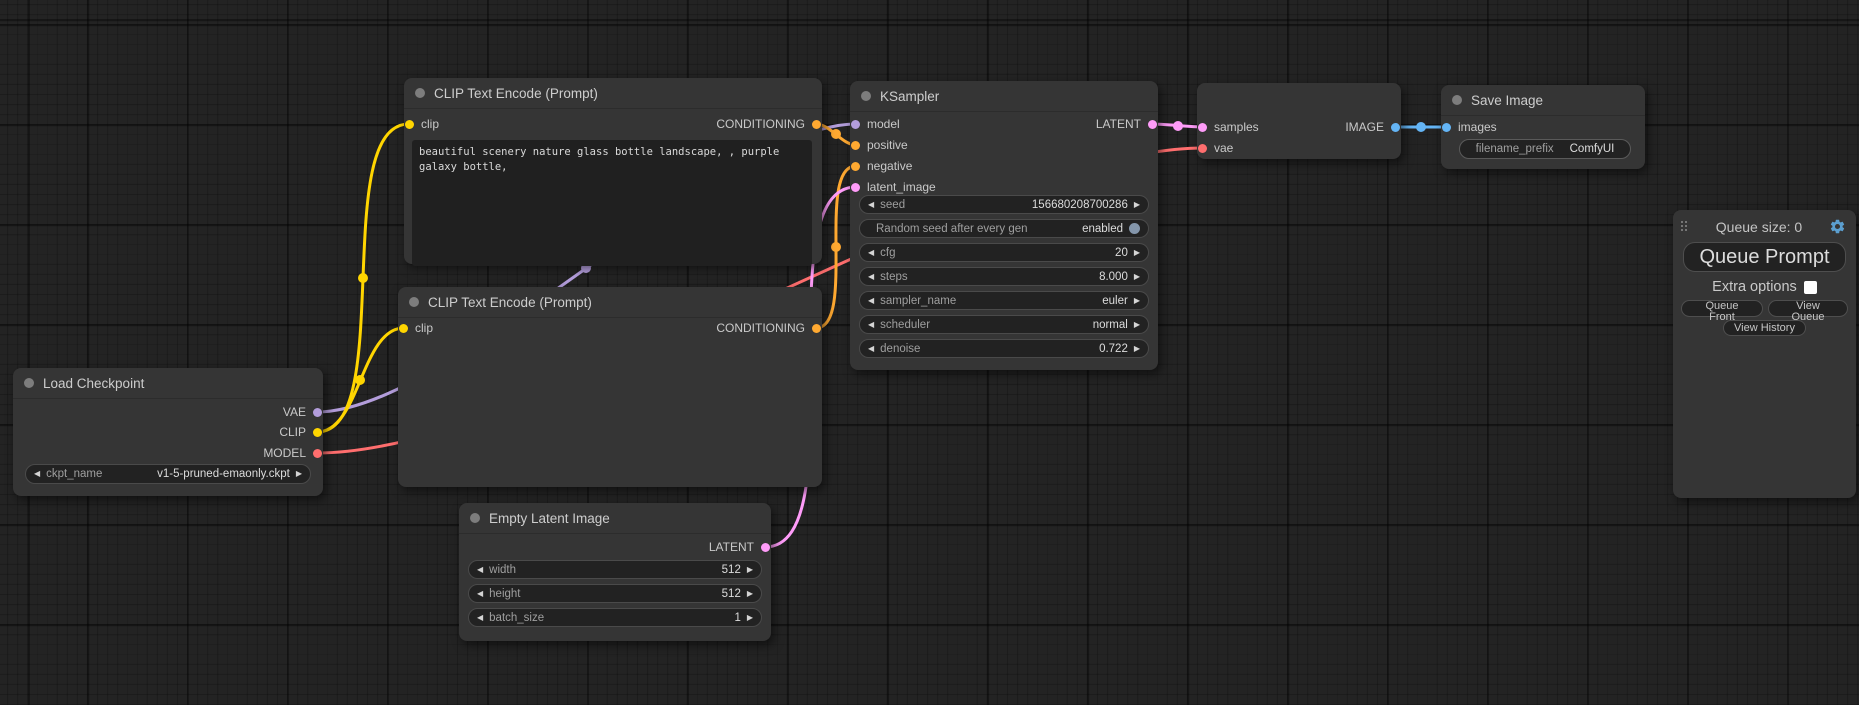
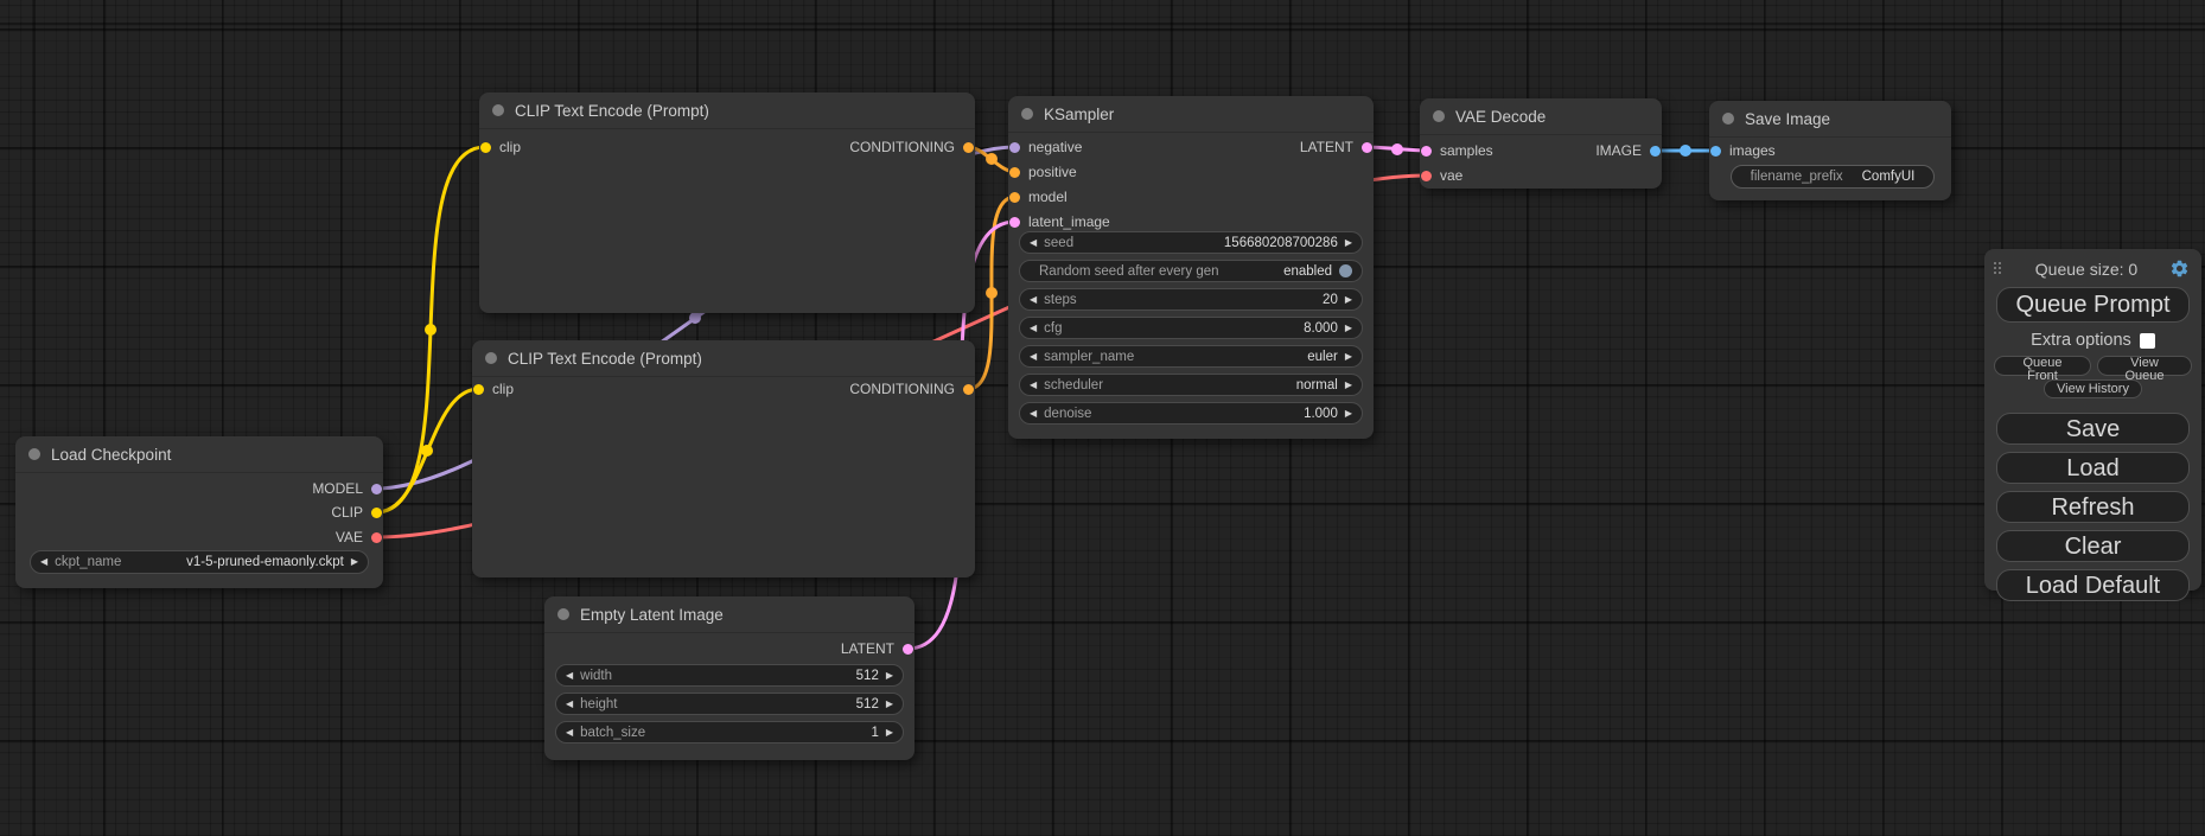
  CLIP Text Encode (Prompt)
  clip
  CONDITIONING
- beautiful scenery nature glass bottle landscape, , purple galaxy bottle,
  CLIP Text Encode (Prompt)
  clip
  CONDITIONING
  KSampler
- model
+ negative
  positive
- negative
+ model
  latent_image
  LATENT
  ◀
  seed
  156680208700286
  ▶
  Random seed after every gen
  enabled
  ◀
- cfg
+ steps
  20
  ▶
  ◀
- steps
+ cfg
  8.000
  ▶
  ◀
  sampler_name
  euler
  ▶
  ◀
  scheduler
  normal
  ▶
  ◀
  denoise
- 0.722
+ 1.000
  ▶
  Load Checkpoint
- VAE
+ MODEL
  CLIP
- MODEL
+ VAE
  ◀
  ckpt_name
  v1-5-pruned-emaonly.ckpt
  ▶
  Empty Latent Image
  LATENT
  ◀
  width
  512
  ▶
  ◀
  height
  512
  ▶
  ◀
  batch_size
  1
  ▶
+ VAE Decode
  samples
  vae
  IMAGE
  Save Image
  images
  filename_prefix
  ComfyUI
  Queue size: 0
  Queue Prompt
  Extra options
  Queue Front
  View Queue
  View History
+ Save
+ Load
+ Refresh
+ Clear
+ Load Default
